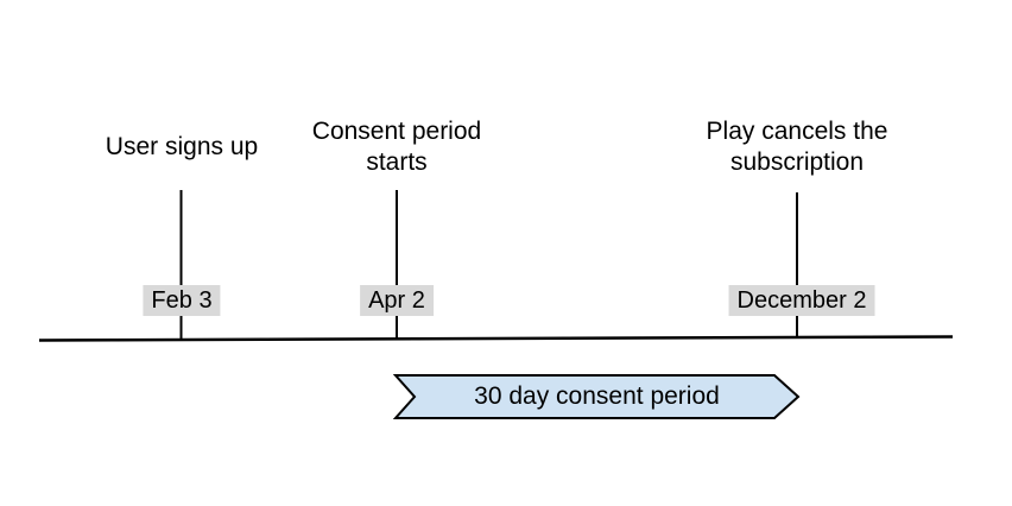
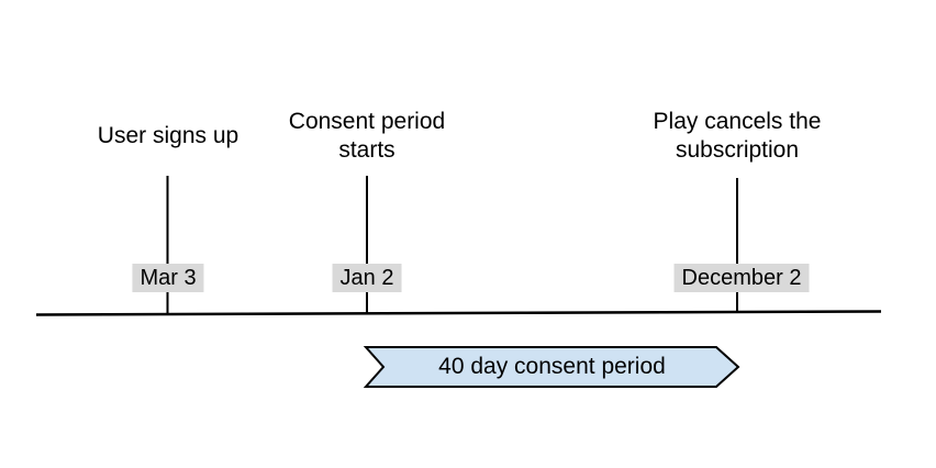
  User signs up
  Consent period starts
  Play cancels the subscription
- Feb 3
+ Mar 3
- Apr 2
+ Jan 2
  December 2
- 30 day consent period
+ 40 day consent period
